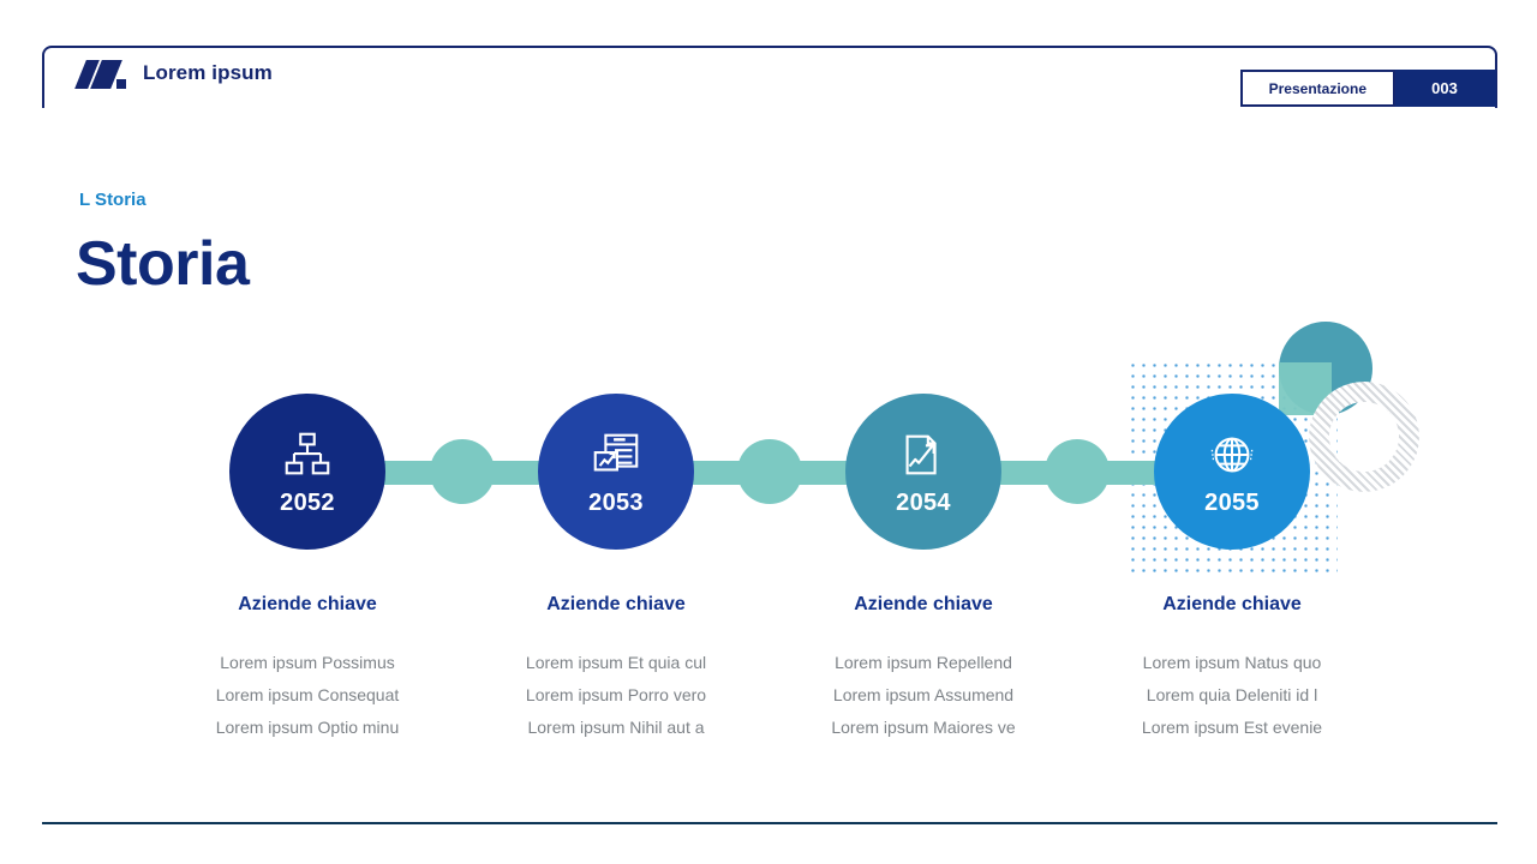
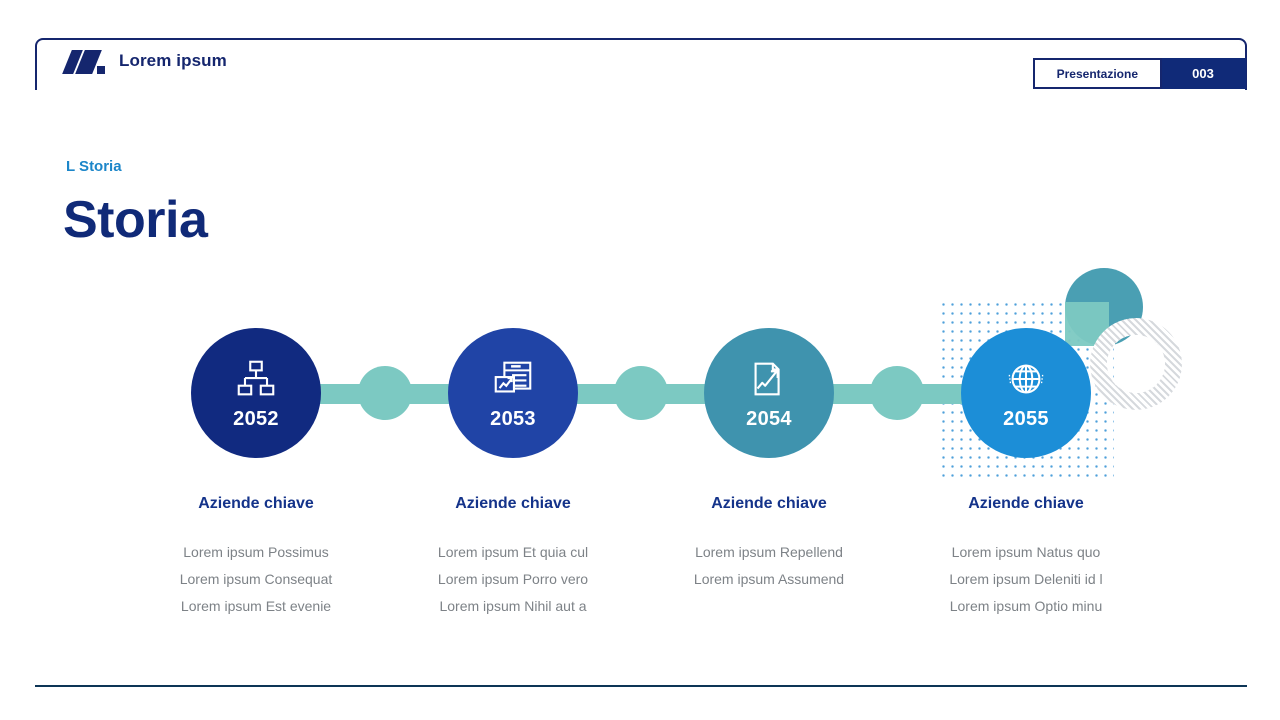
  Lorem ipsum
  Presentazione
  003
  L Storia
  Storia
  2052
  2053
  2054
  2055
  Aziende chiave
  Lorem ipsum Possimus
  Lorem ipsum Consequat
- Lorem ipsum Optio minu
+ Lorem ipsum Est evenie
  Aziende chiave
  Lorem ipsum Et quia cul
  Lorem ipsum Porro vero
  Lorem ipsum Nihil aut a
  Aziende chiave
  Lorem ipsum Repellend
  Lorem ipsum Assumend
- Lorem ipsum Maiores ve
  Aziende chiave
  Lorem ipsum Natus quo
- Lorem quia Deleniti id l
+ Lorem ipsum Deleniti id l
- Lorem ipsum Est evenie
+ Lorem ipsum Optio minu
